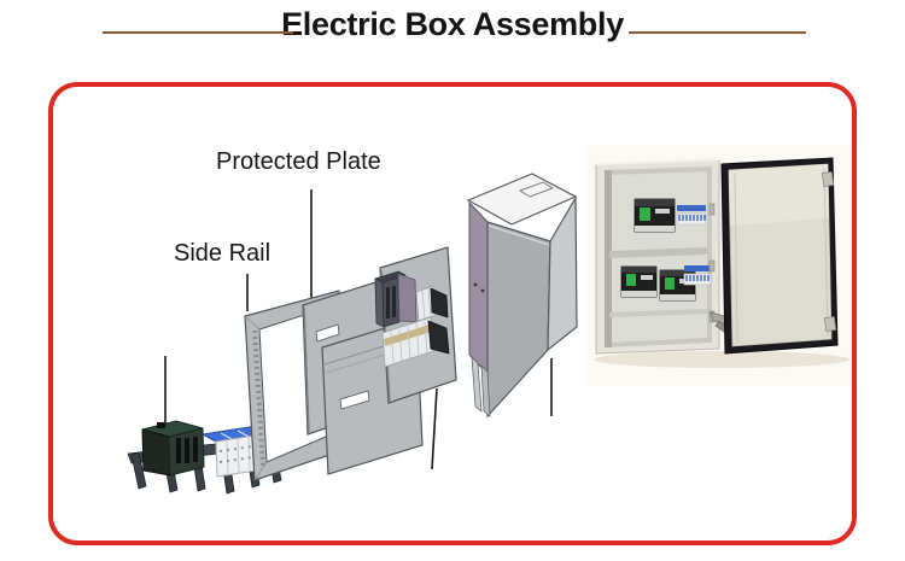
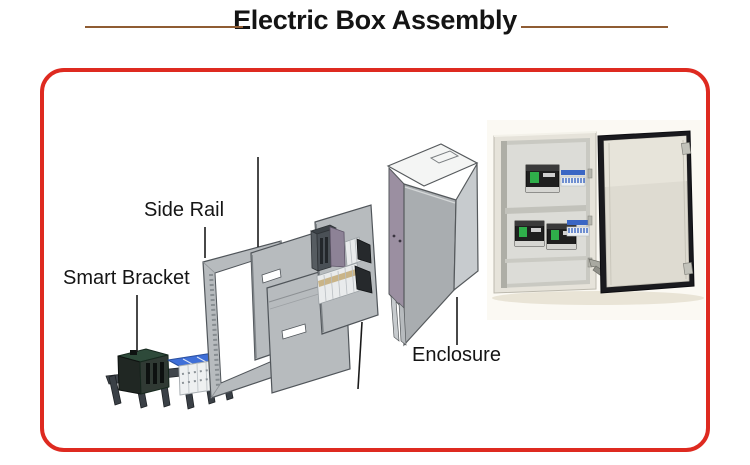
  Electric Box Assembly
- Protected Plate
  Side Rail
+ Smart Bracket
+ Enclosure
